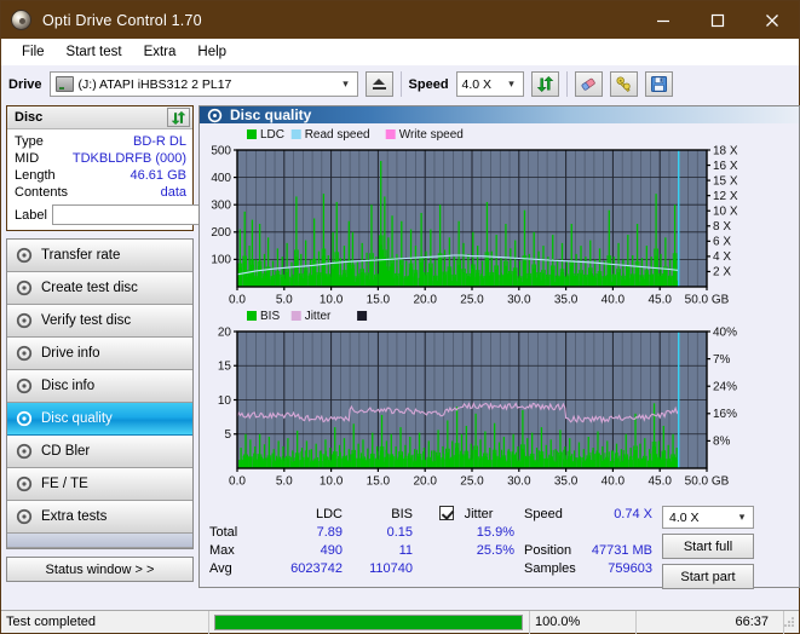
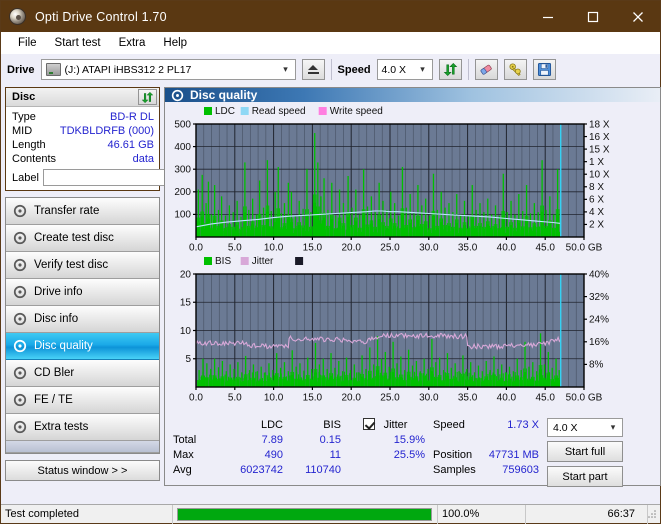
  Opti Drive Control 1.70
  File
  Start test
  Extra
  Help
  Drive
  (J:) ATAPI iHBS312 2 PL17
  ▾
  Speed
  4.0 X
  ▾
  Disc
  Type
  BD-R DL
  MID
  TDKBLDRFB (000)
  Length
  46.61 GB
  Contents
  data
  Label
  Transfer rate
  Create test disc
  Verify test disc
  Drive info
  Disc info
  Disc quality
  CD Bler
  FE / TE
  Extra tests
  Status window > >
  Disc quality
  LDC
  Read speed
  Write speed
  100
  200
  300
  400
  500
  2 X
  4 X
  6 X
  8 X
  10 X
- 12 X
+ 1 X
  15 X
  16 X
  18 X
  0.0
  5.0
  10.0
  15.0
  20.0
  25.0
  30.0
  35.0
  40.0
  45.0
  50.0 GB
  BIS
  Jitter
  5
  10
  15
  20
  8%
  16%
  24%
- 7%
+ 32%
  40%
  0.0
  5.0
  10.0
  15.0
  20.0
  25.0
  30.0
  35.0
  40.0
  45.0
  50.0 GB
  	LDC	BIS	Jitter
  Total	7.89	0.15	15.9%
  Max	490	11	25.5%
  Avg	6023742	110740
- Speed	0.74 X
+ Speed	1.73 X
  Position	47731 MB
  Samples	759603
  4.0 X
  ▾
  Start full
  Start part
  Test completed
  100.0%
  66:37
